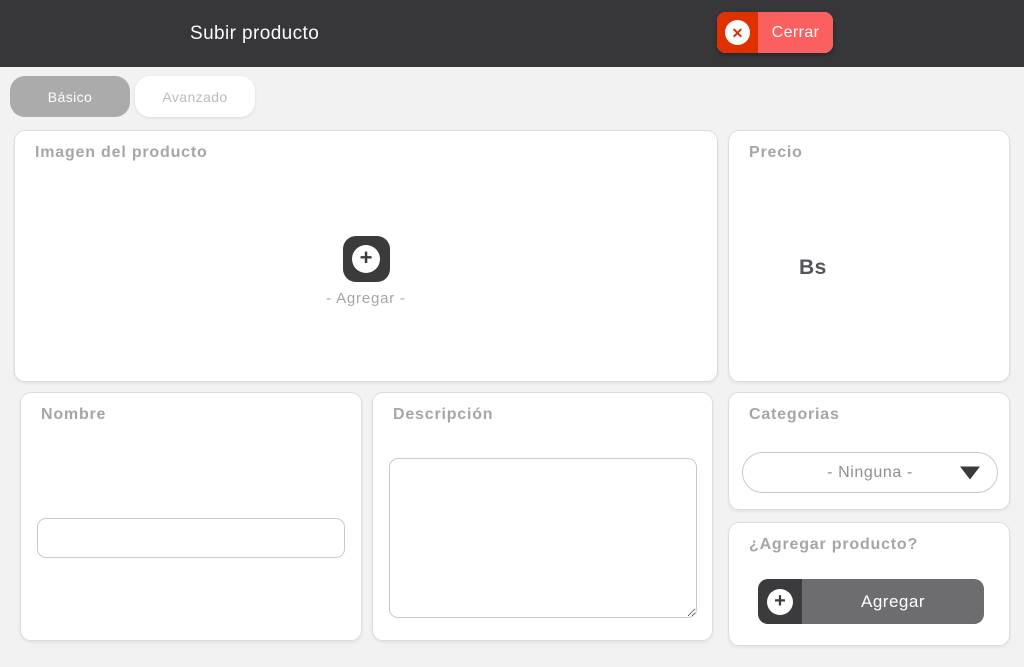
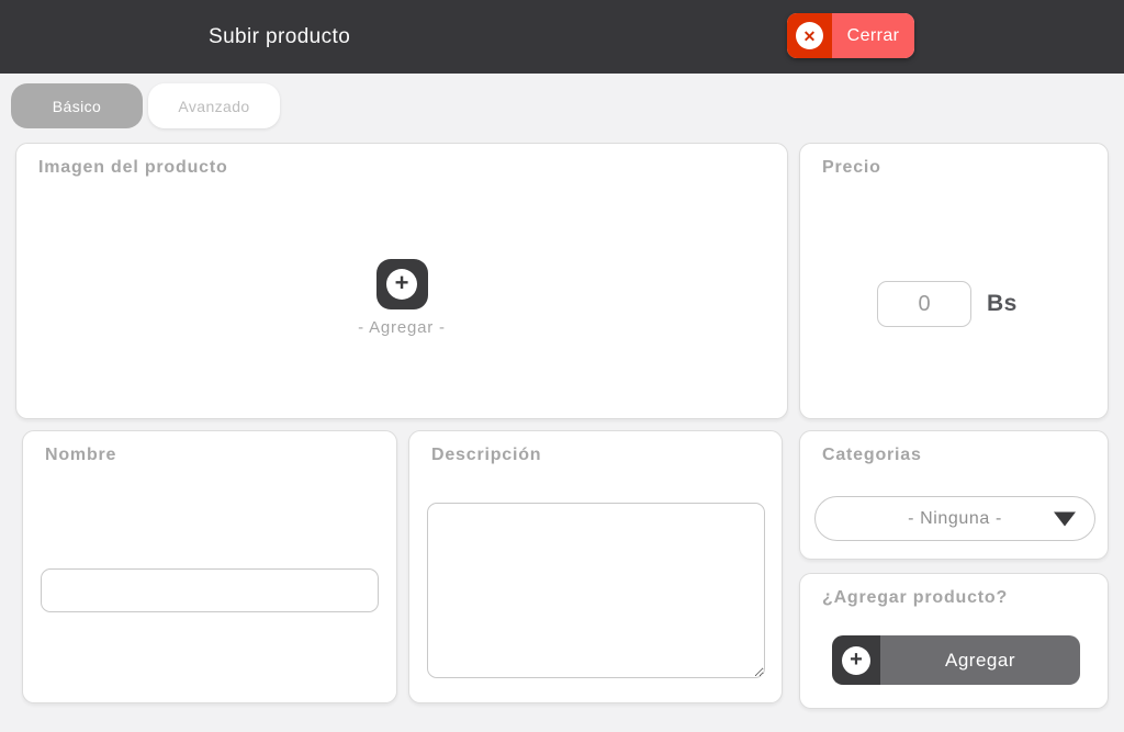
  Subir producto
  ✕
  Cerrar
  Básico
  Avanzado
  Imagen del producto
  +
  - Agregar -
  Precio
+ 0
  Bs
  Nombre
  Descripción
  Categorias
  - Ninguna -
  ¿Agregar producto?
  +
  Agregar
